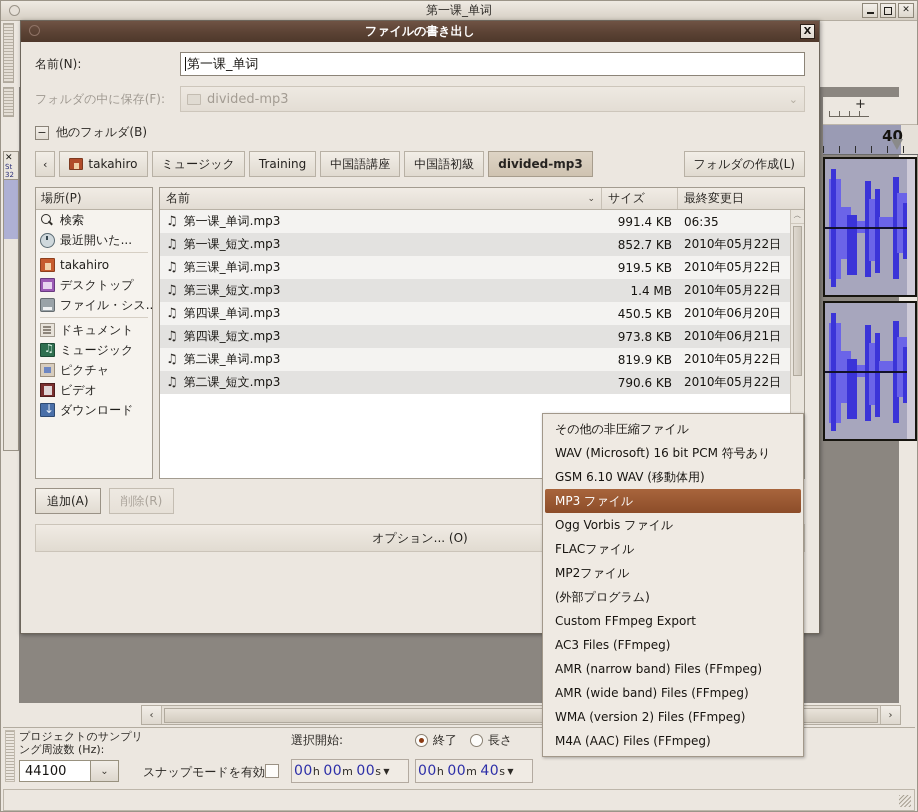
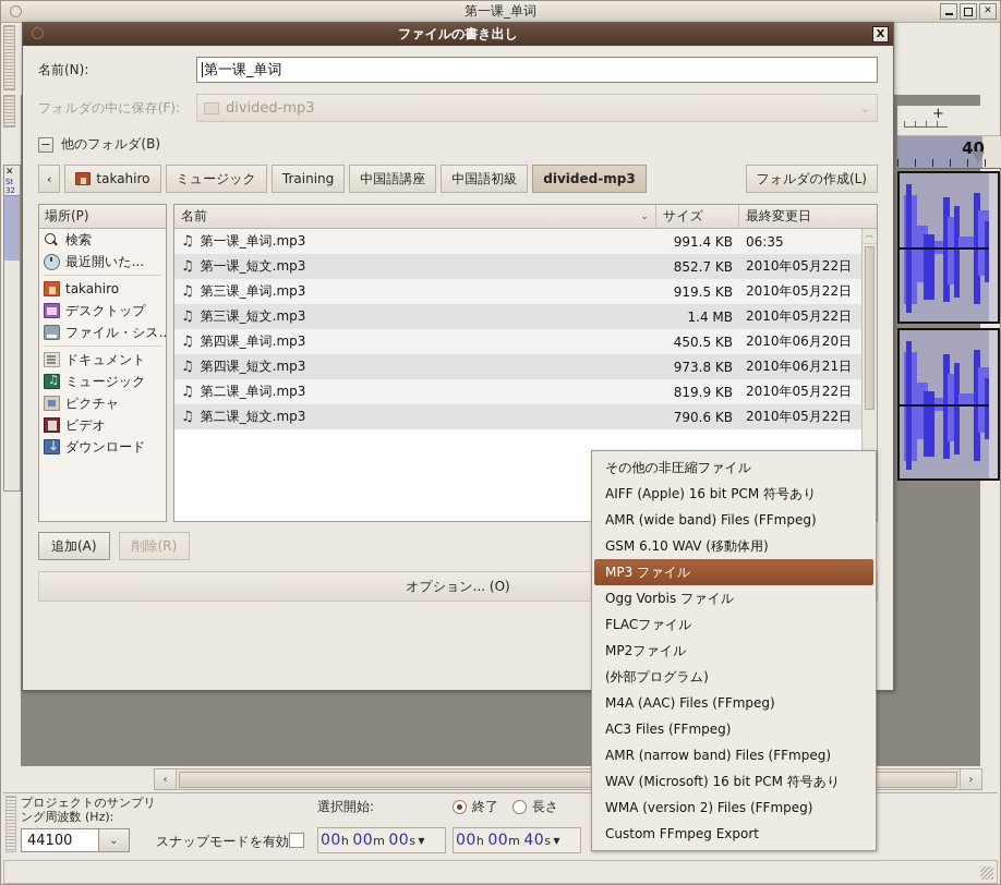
  第一课_单词
  ✕
  ✕
  St
  32
  +
  40
  ‹
  ›
  プロジェクトのサンプリング周波数 (Hz):
  44100
  ⌄
  スナップモードを有効
  選択開始:
  終了
  長さ
  00
  h
  00
  m
  00
  s
  ▼
  00
  h
  00
  m
  40
  s
  ▼
  ファイルの書き出し
  X
  名前(N):
  第一课_单词
  フォルダの中に保存(F):
  divided-mp3
  ⌄
  −
  他のフォルダ(B)
  ‹
  takahiro
  ミュージック
  Training
  中国語講座
  中国語初級
  divided-mp3
  フォルダの作成(L)
  場所(P)
  検索
  最近開いた...
  takahiro
  デスクトップ
  ファイル・シス..
  ドキュメント
  ミュージック
  ピクチャ
  ビデオ
  ダウンロード
  名前
  ⌄
  サイズ
  最終変更日
  ♫
  第一课_单词.mp3
  991.4 KB
  06:35
  ♫
  第一课_短文.mp3
  852.7 KB
  2010年05月22日
  ♫
  第三课_单词.mp3
  919.5 KB
  2010年05月22日
  ♫
  第三课_短文.mp3
  1.4 MB
  2010年05月22日
  ♫
  第四课_单词.mp3
  450.5 KB
  2010年06月20日
  ♫
  第四课_短文.mp3
  973.8 KB
  2010年06月21日
  ♫
  第二课_单词.mp3
  819.9 KB
  2010年05月22日
  ♫
  第二课_短文.mp3
  790.6 KB
  2010年05月22日
  ︿
  追加(A)
  削除(R)
  オプション... (O)
  その他の非圧縮ファイル
+ AIFF (Apple) 16 bit PCM 符号あり
- WAV (Microsoft) 16 bit PCM 符号あり
+ AMR (wide band) Files (FFmpeg)
  GSM 6.10 WAV (移動体用)
  MP3 ファイル
  Ogg Vorbis ファイル
  FLACファイル
  MP2ファイル
  (外部プログラム)
- Custom FFmpeg Export
+ M4A (AAC) Files (FFmpeg)
  AC3 Files (FFmpeg)
  AMR (narrow band) Files (FFmpeg)
- AMR (wide band) Files (FFmpeg)
+ WAV (Microsoft) 16 bit PCM 符号あり
  WMA (version 2) Files (FFmpeg)
- M4A (AAC) Files (FFmpeg)
+ Custom FFmpeg Export
